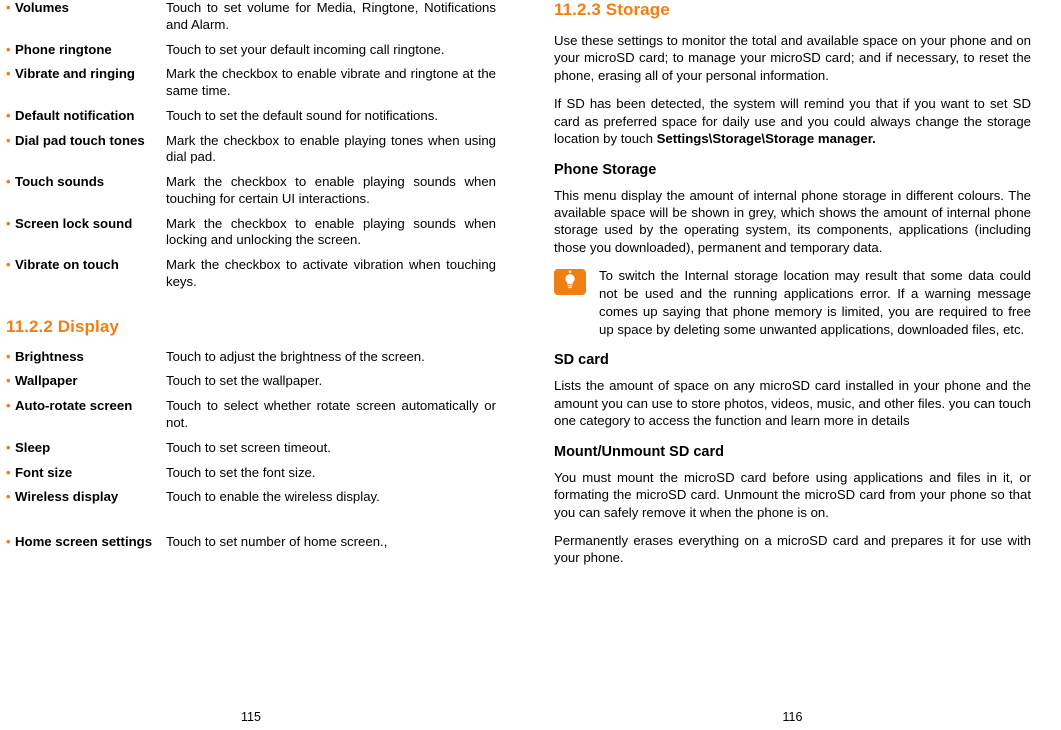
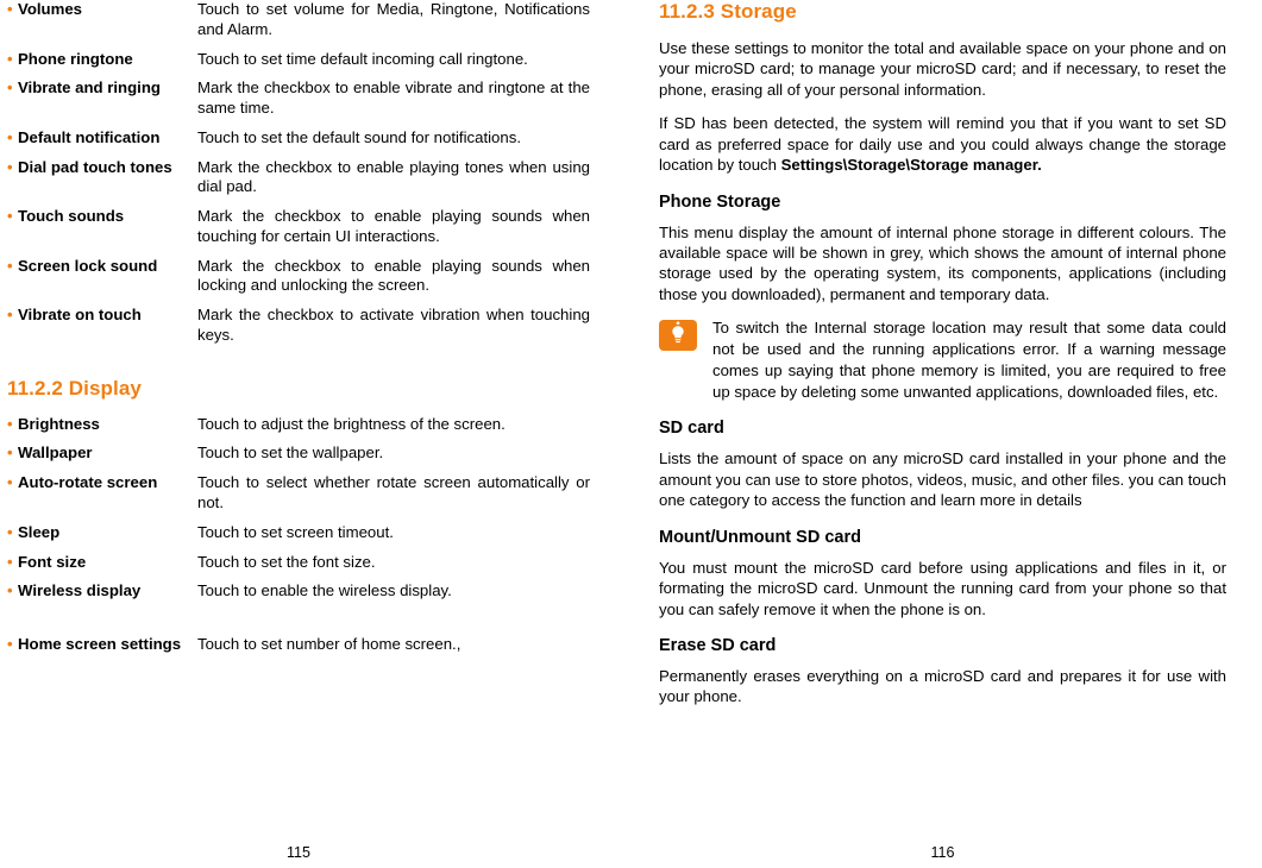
  • Volumes	Touch to set volume for Media, Ringtone, Notifications and Alarm.
- • Phone ringtone	Touch to set your default incoming call ringtone.
+ • Phone ringtone	Touch to set time default incoming call ringtone.
  • Vibrate and ringing	Mark the checkbox to enable vibrate and ringtone at the same time.
  • Default notification	Touch to set the default sound for notifications.
  • Dial pad touch tones	Mark the checkbox to enable playing tones when using dial pad.
  • Touch sounds	Mark the checkbox to enable playing sounds when touching for certain UI interactions.
  • Screen lock sound	Mark the checkbox to enable playing sounds when locking and unlocking the screen.
  • Vibrate on touch	Mark the checkbox to activate vibration when touching keys.
  11.2.2 Display
  • Brightness	Touch to adjust the brightness of the screen.
  • Wallpaper	Touch to set the wallpaper.
  • Auto-rotate screen	Touch to select whether rotate screen automatically or not.
  • Sleep	Touch to set screen timeout.
  • Font size	Touch to set the font size.
  • Wireless display	Touch to enable the wireless display.
  • Home screen settings	Touch to set number of home screen.,
  115
  11.2.3 Storage
  Use these settings to monitor the total and available space on your phone and on your microSD card; to manage your microSD card; and if necessary, to reset the phone, erasing all of your personal information.
  If SD has been detected, the system will remind you that if you want to set SD card as preferred space for daily use and you could always change the storage location by touch Settings\Storage\Storage manager.
  Phone Storage
  This menu display the amount of internal phone storage in different colours. The available space will be shown in grey, which shows the amount of internal phone storage used by the operating system, its components, applications (including those you downloaded), permanent and temporary data.
  To switch the Internal storage location may result that some data could not be used and the running applications error. If a warning message comes up saying that phone memory is limited, you are required to free up space by deleting some unwanted applications, downloaded files, etc.
  SD card
  Lists the amount of space on any microSD card installed in your phone and the amount you can use to store photos, videos, music, and other files. you can touch one category to access the function and learn more in details
  Mount/Unmount SD card
- You must mount the microSD card before using applications and files in it, or formating the microSD card. Unmount the microSD card from your phone so that you can safely remove it when the phone is on.
+ You must mount the microSD card before using applications and files in it, or formating the microSD card. Unmount the running card from your phone so that you can safely remove it when the phone is on.
+ Erase SD card
  Permanently erases everything on a microSD card and prepares it for use with your phone.
  116
